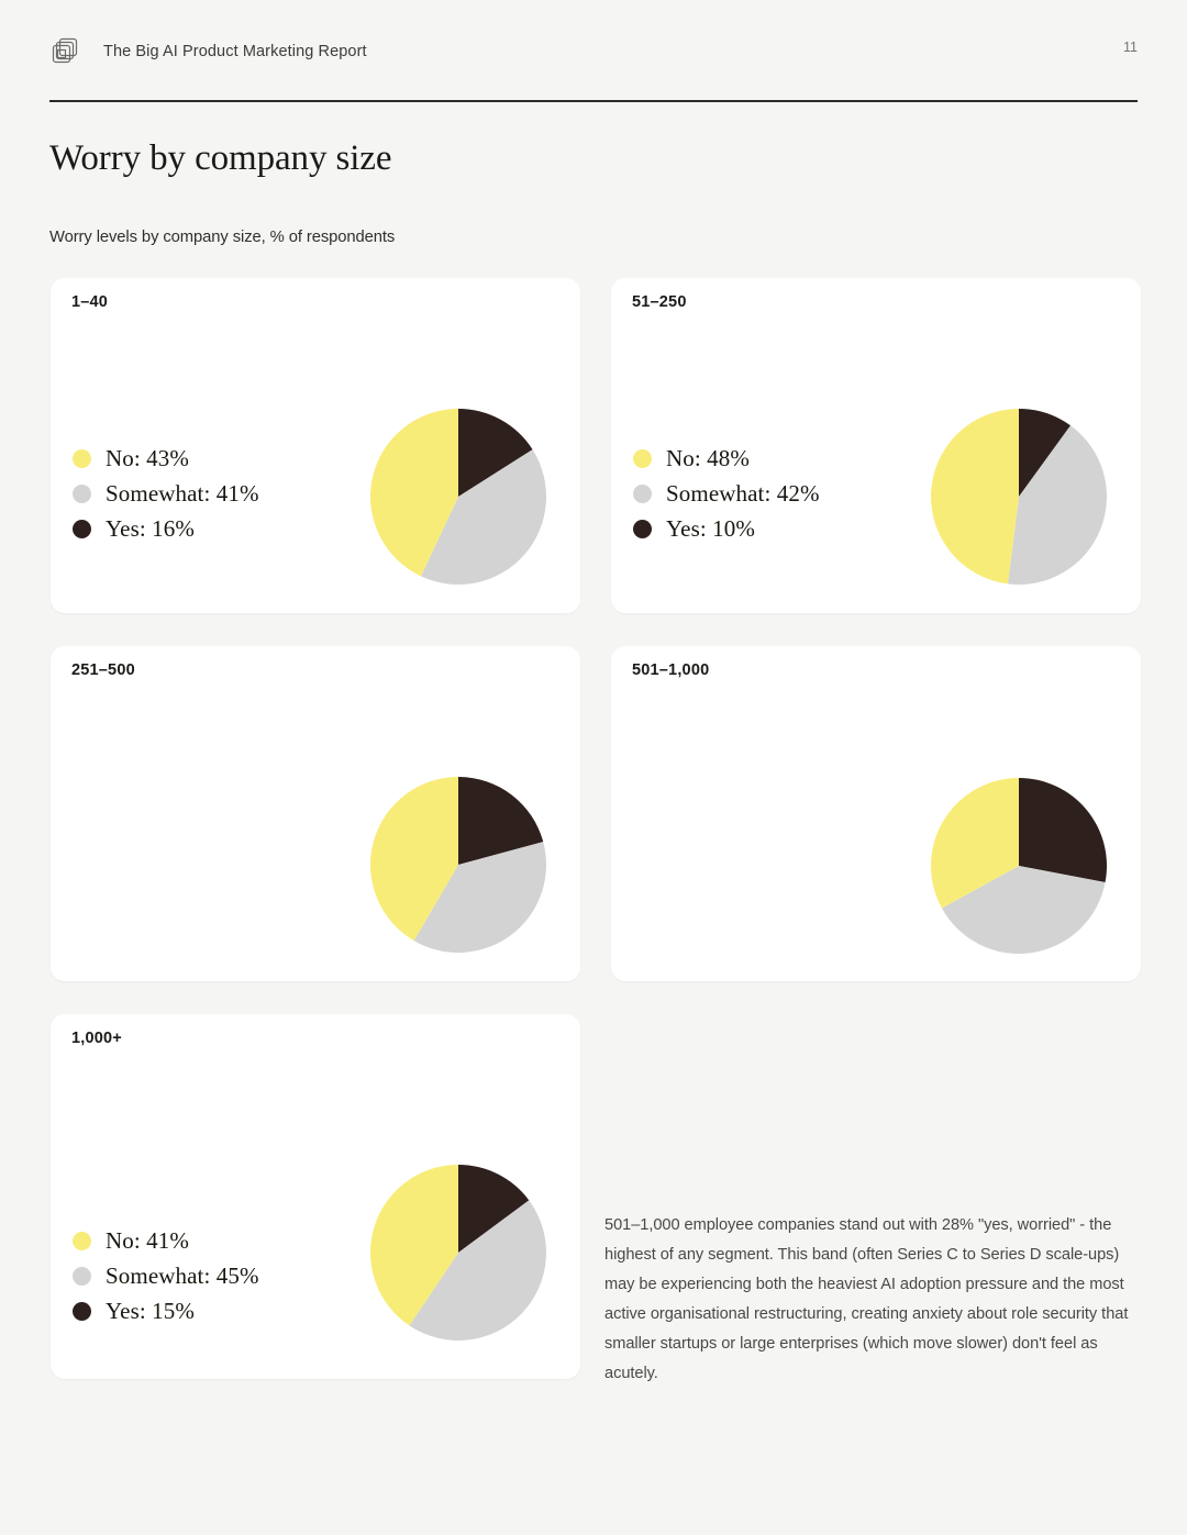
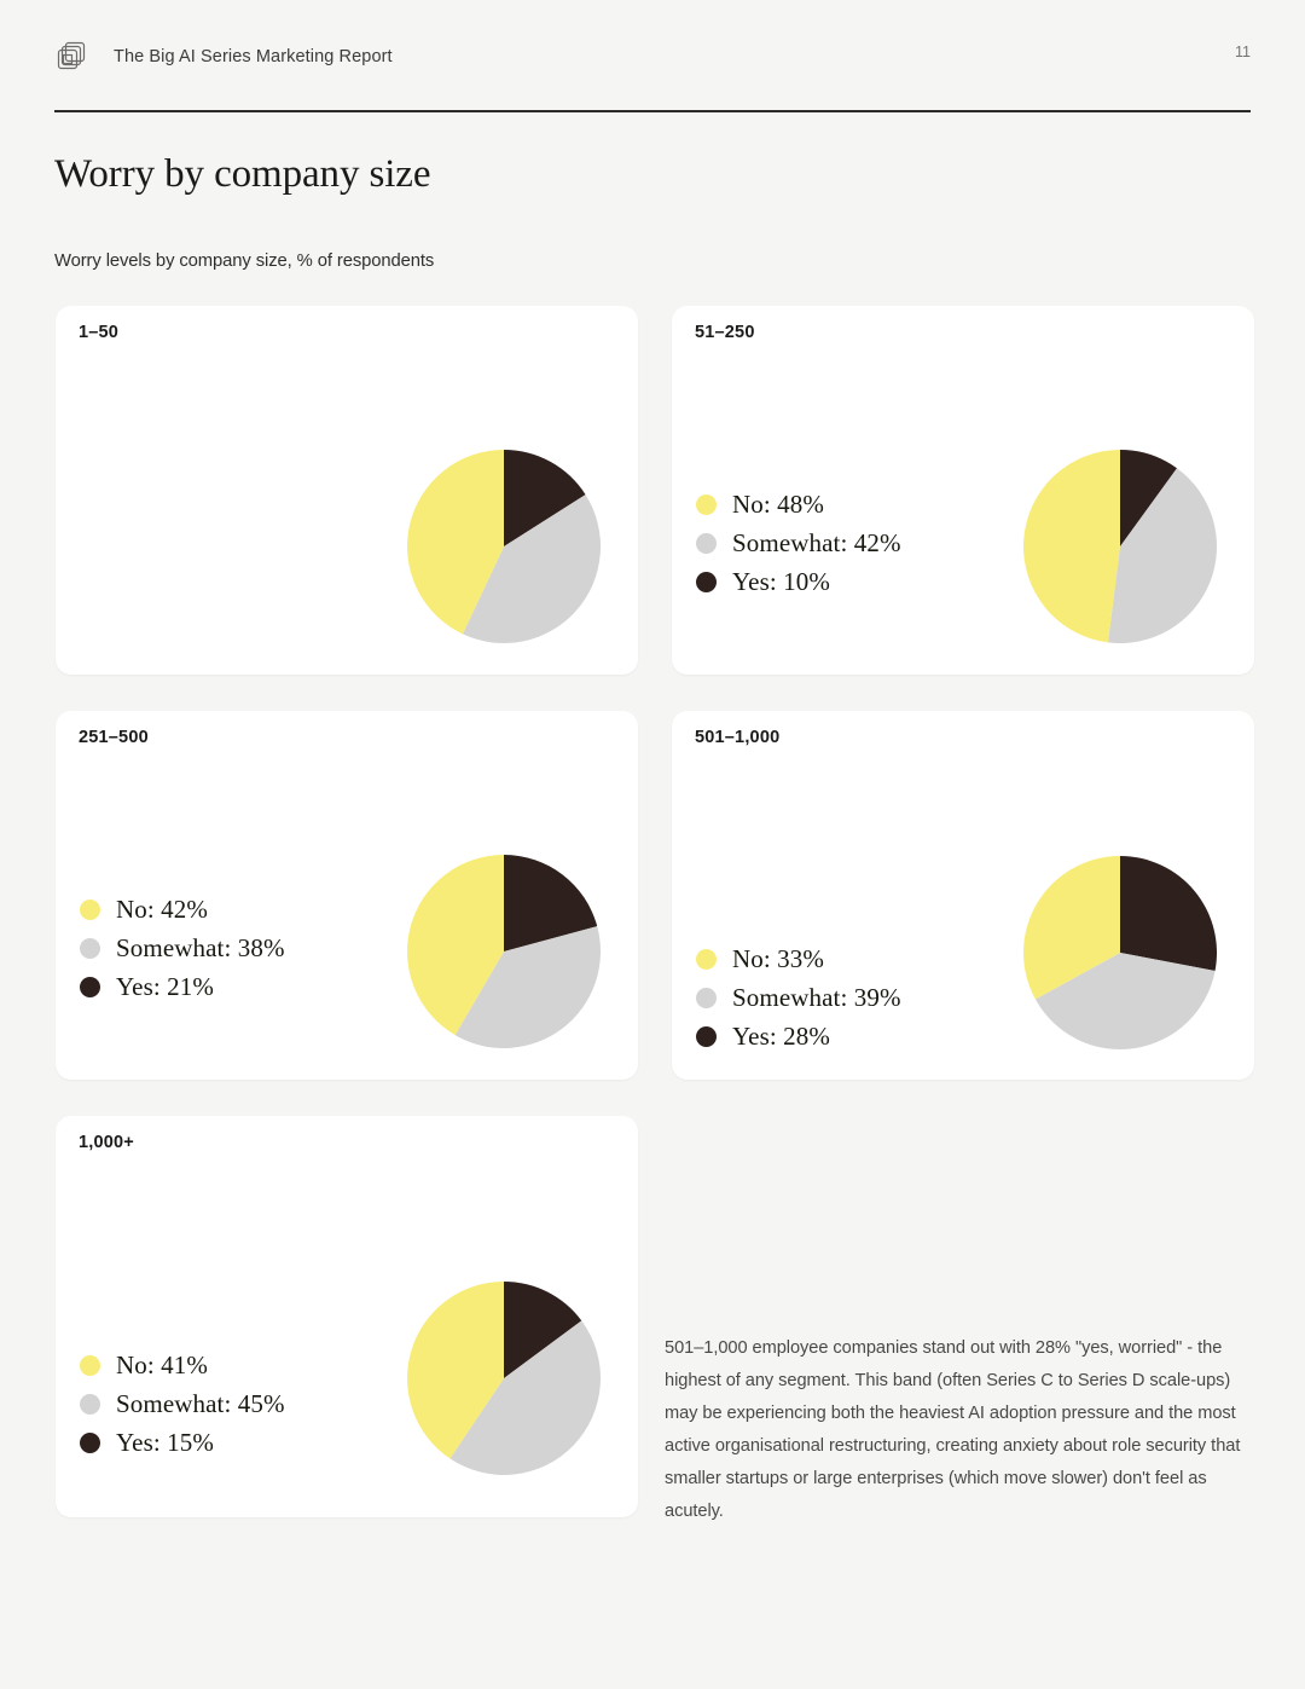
- The Big AI Product Marketing Report
+ The Big AI Series Marketing Report
  11
  Worry by company size
  Worry levels by company size, % of respondents
- 1–40
+ 1–50
- No: 43%
- Somewhat: 41%
- Yes: 16%
  51–250
  No: 48%
  Somewhat: 42%
  Yes: 10%
  251–500
+ No: 42%
+ Somewhat: 38%
+ Yes: 21%
  501–1,000
+ No: 33%
+ Somewhat: 39%
+ Yes: 28%
  1,000+
  No: 41%
  Somewhat: 45%
  Yes: 15%
  501–1,000 employee companies stand out with 28% "yes, worried" - the highest of any segment. This band (often Series C to Series D scale-ups) may be experiencing both the heaviest AI adoption pressure and the most active organisational restructuring, creating anxiety about role security that smaller startups or large enterprises (which move slower) don't feel as acutely.
